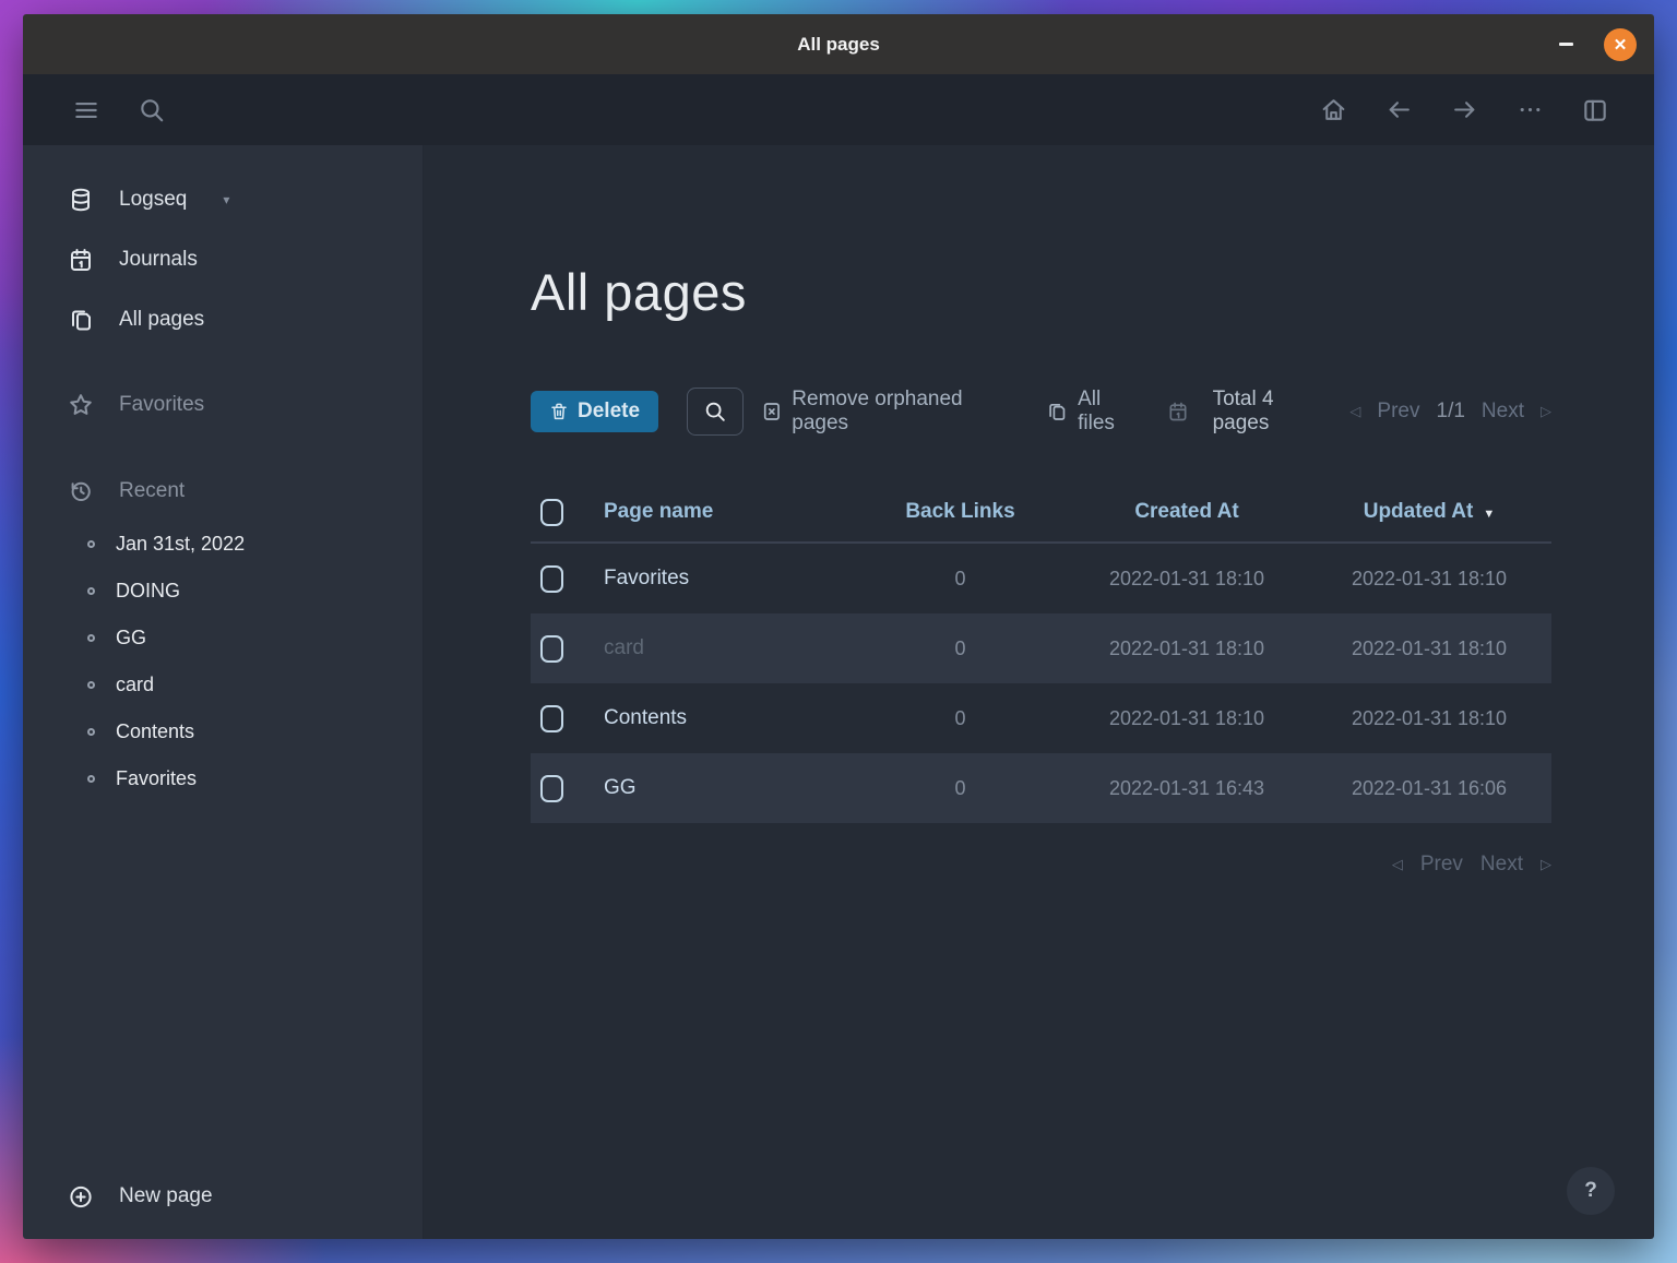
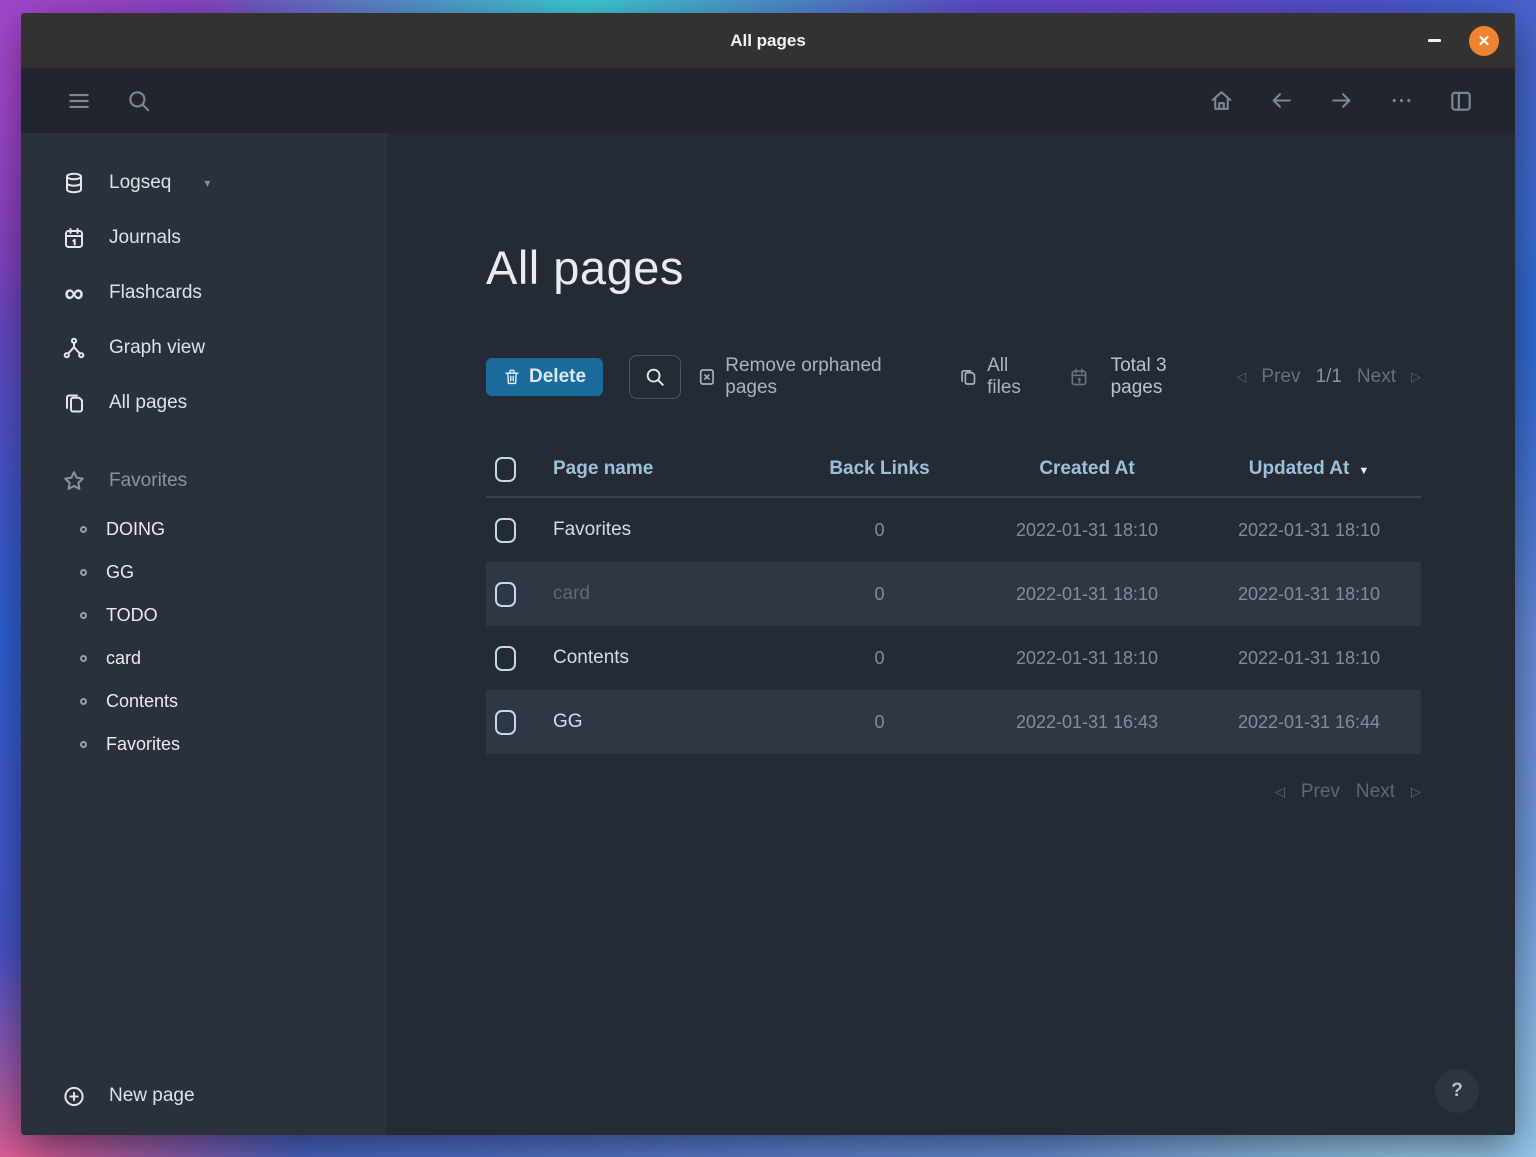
  All pages
  ✕
  Logseq
  ▾
  Journals
+ ∞
+ Flashcards
+ Graph view
  All pages
  Favorites
- Recent
- Jan 31st, 2022
  DOING
  GG
+ TODO
  card
  Contents
  Favorites
  New page
  All pages
  Delete
  Remove orphaned pages
  All files
- Total 4 pages
+ Total 3 pages
  ◁
  Prev
  1/1
  Next
  ▷
  Page name
  Back Links
  Created At
  Updated At ▼
  Favorites
  0
  2022-01-31 18:10
  2022-01-31 18:10
  card
  0
  2022-01-31 18:10
  2022-01-31 18:10
  Contents
  0
  2022-01-31 18:10
  2022-01-31 18:10
  GG
  0
  2022-01-31 16:43
- 2022-01-31 16:06
+ 2022-01-31 16:44
  ◁
  Prev
  Next
  ▷
  ?
